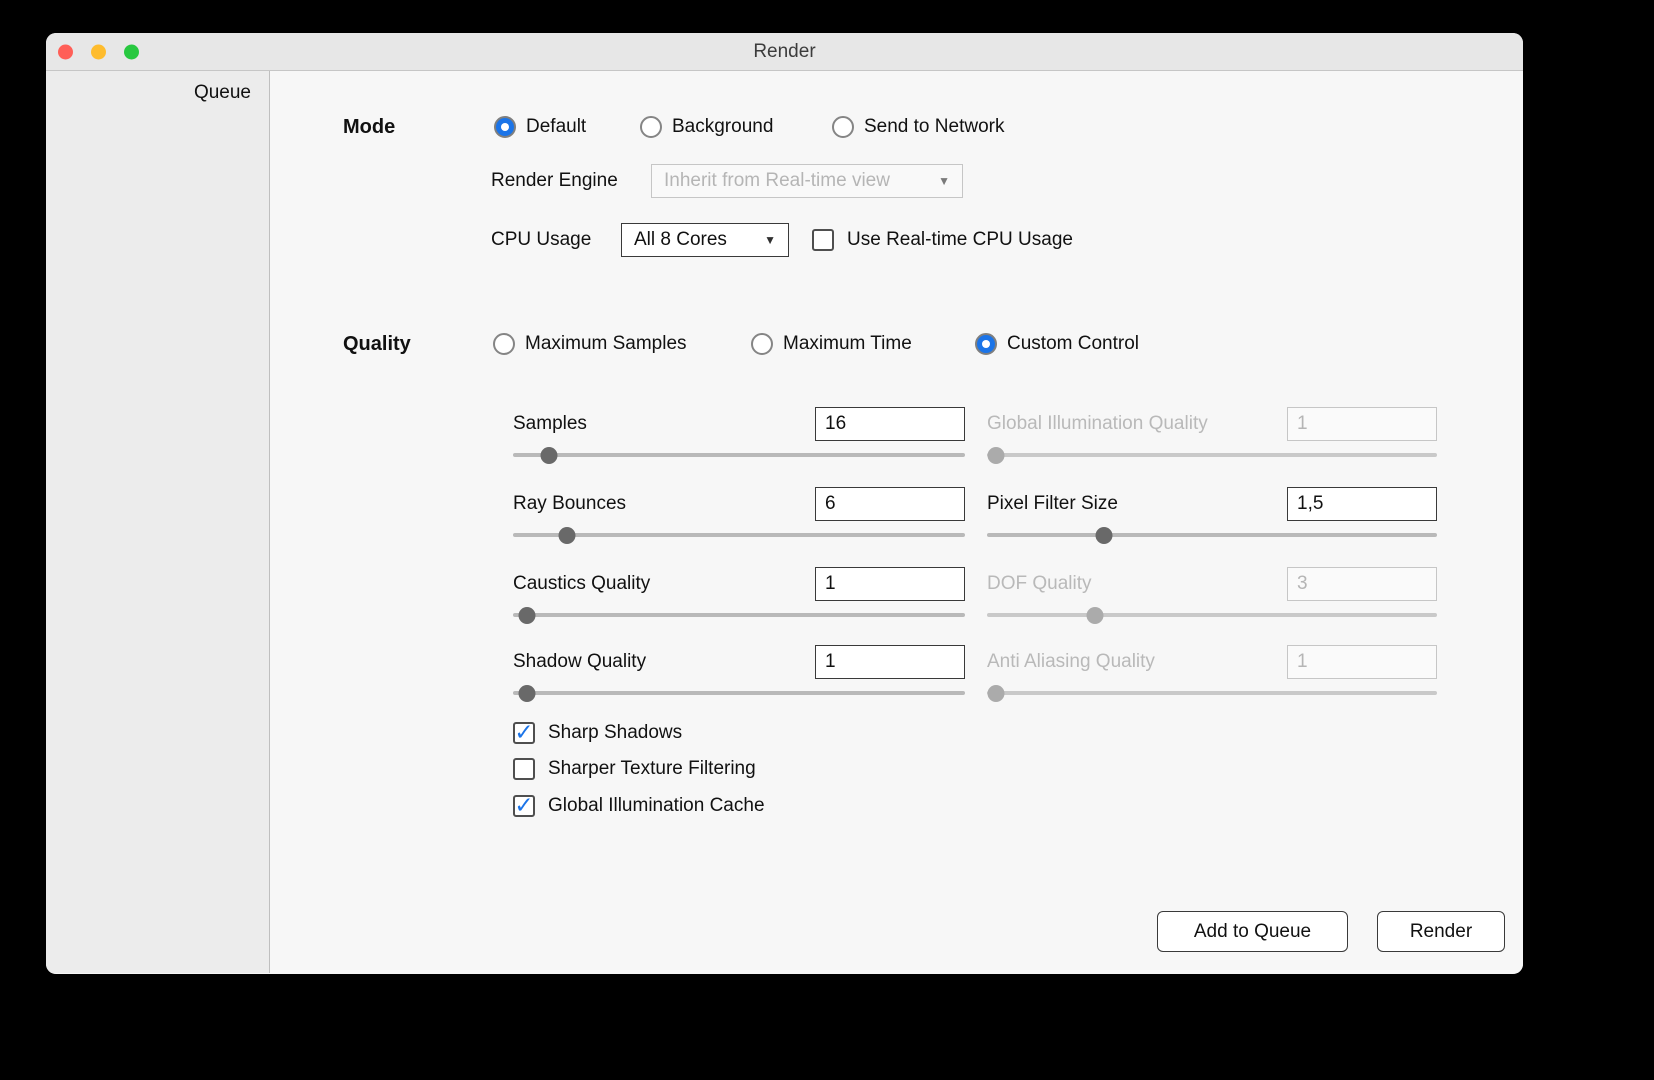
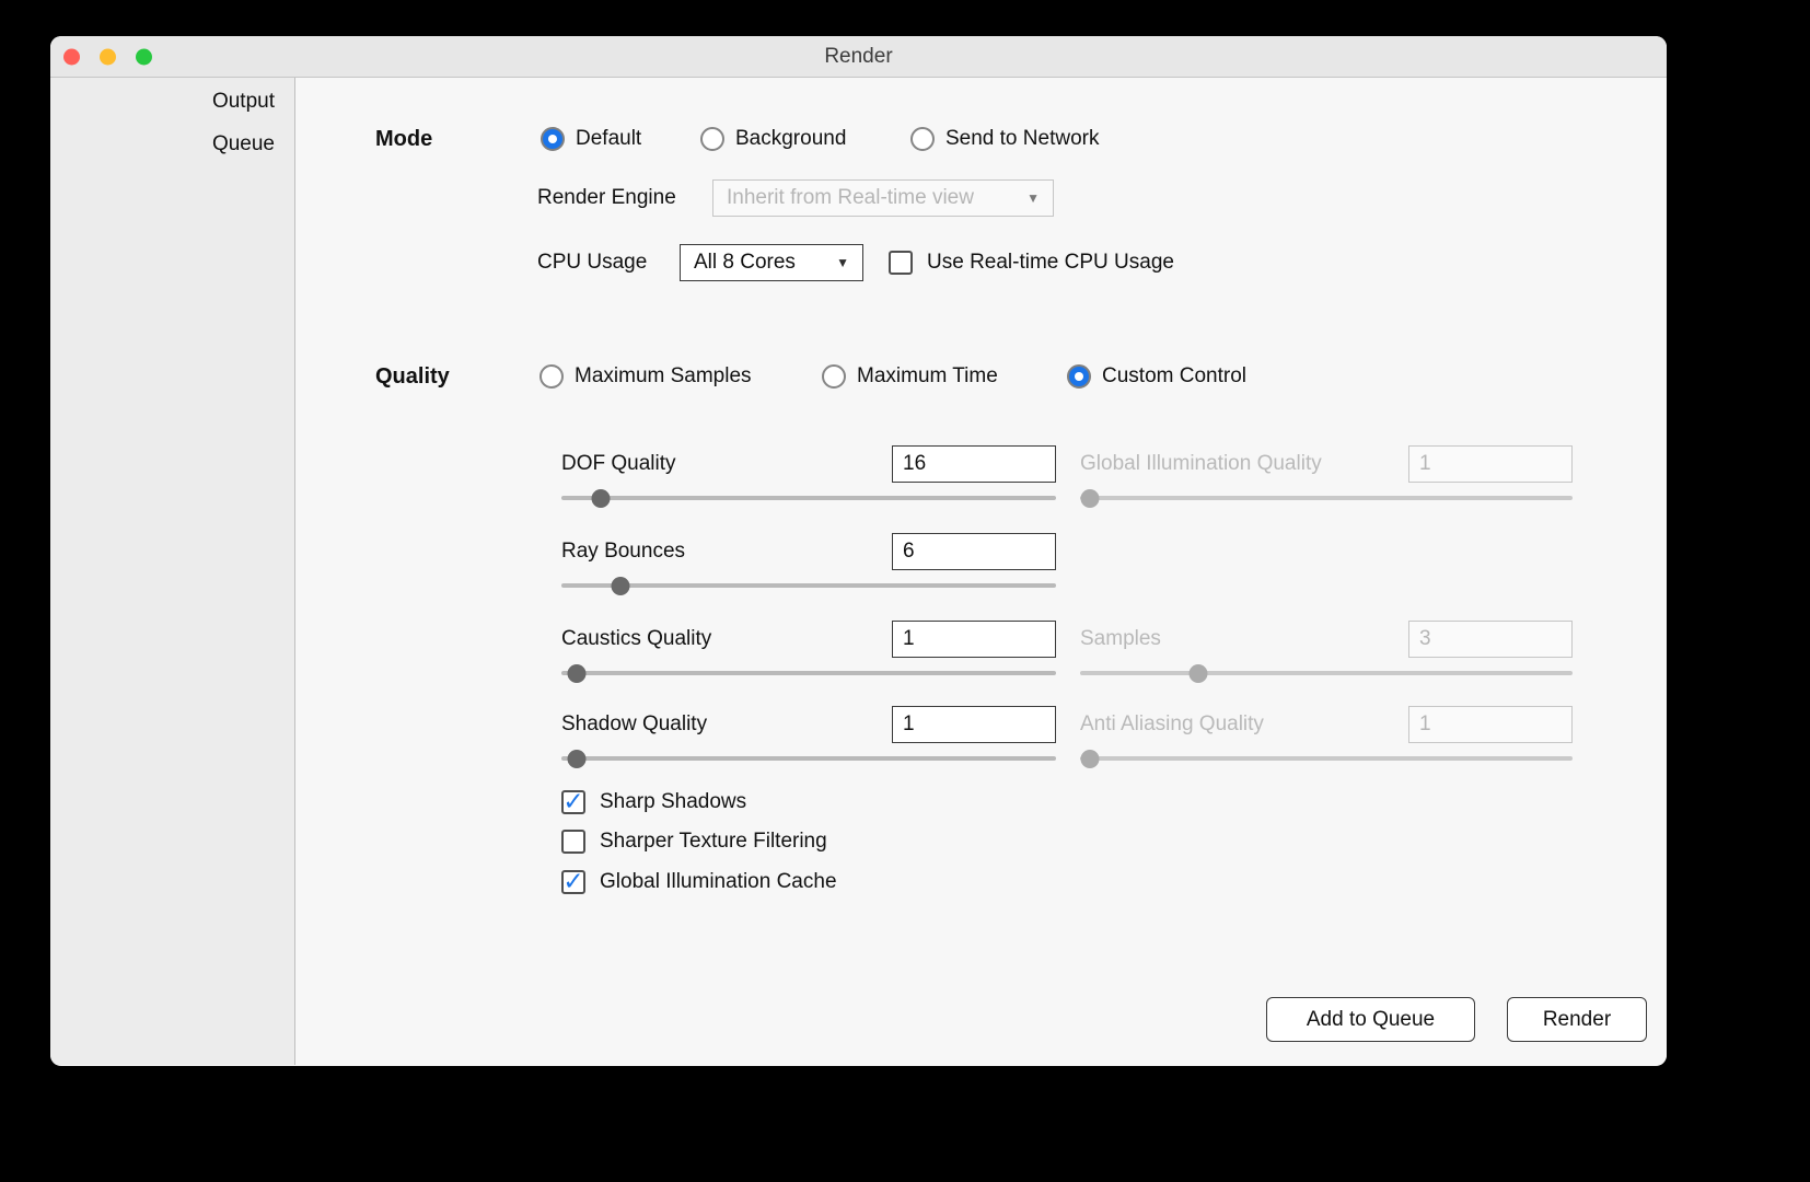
  Render
+ Output
  Queue
  Mode
  Default
  Background
  Send to Network
  Render Engine
  Inherit from Real-time view
  ▼
  CPU Usage
  All 8 Cores
  ▼
  Use Real-time CPU Usage
  Quality
  Maximum Samples
  Maximum Time
  Custom Control
- Samples
+ DOF Quality
  16
  Global Illumination Quality
  1
  Ray Bounces
  6
- Pixel Filter Size
- 1,5
  Caustics Quality
  1
- DOF Quality
+ Samples
  3
  Shadow Quality
  1
  Anti Aliasing Quality
  1
  ✓
  Sharp Shadows
  Sharper Texture Filtering
  ✓
  Global Illumination Cache
  Add to Queue
  Render
